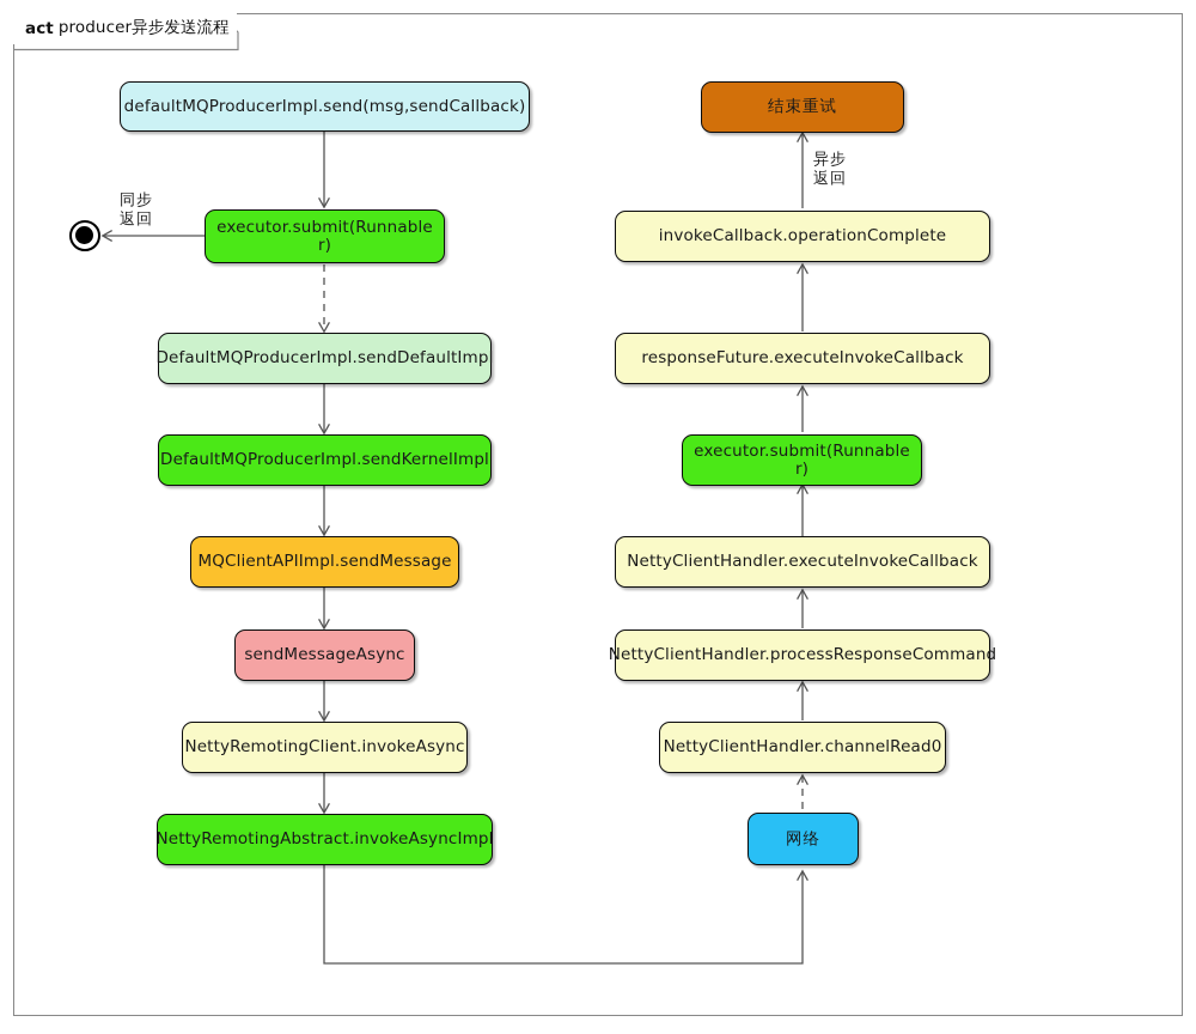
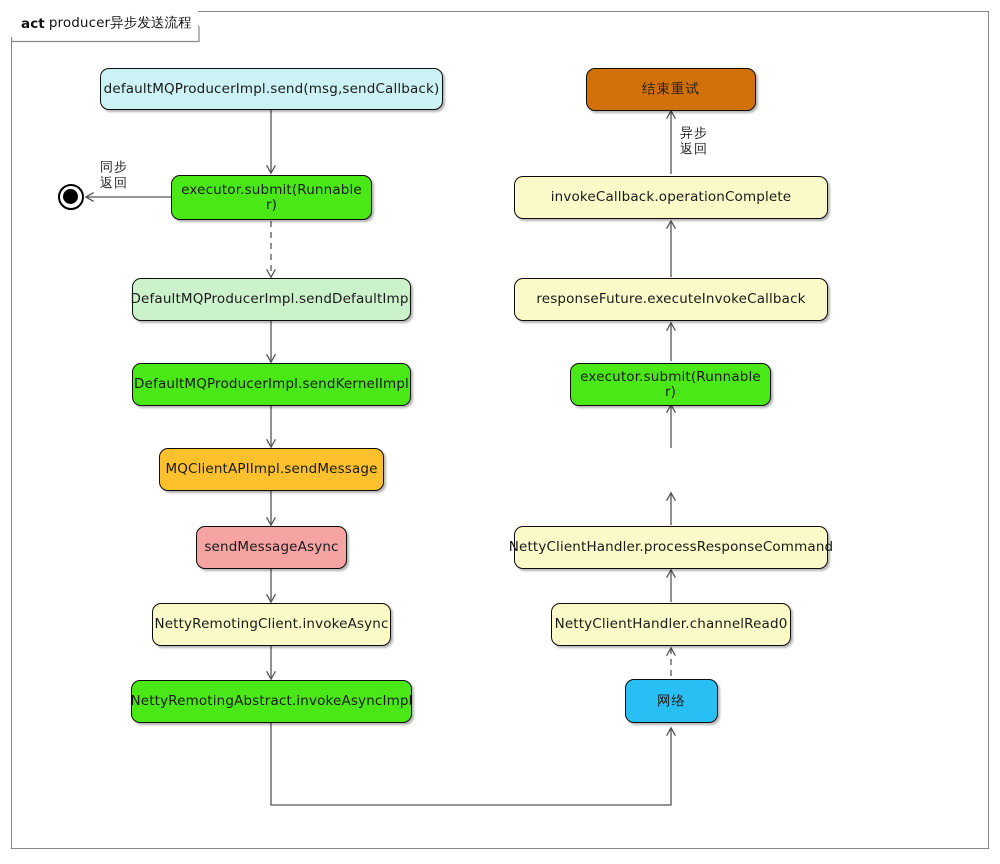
  act
  producer异步发送流程
  defaultMQProducerImpl.send(msg,sendCallback)
  executor.submit(Runnable r)
  同步
  返回
  DefaultMQProducerImpl.sendDefaultImpl
  DefaultMQProducerImpl.sendKernelImpl
  MQClientAPIImpl.sendMessage
  sendMessageAsync
  NettyRemotingClient.invokeAsync
  NettyRemotingAbstract.invokeAsyncImpl
  结束重试
  异步
  返回
  invokeCallback.operationComplete
  responseFuture.executeInvokeCallback
  executor.submit(Runnable r)
- NettyClientHandler.executeInvokeCallback
  NettyClientHandler.processResponseCommand
  NettyClientHandler.channelRead0
  网络
